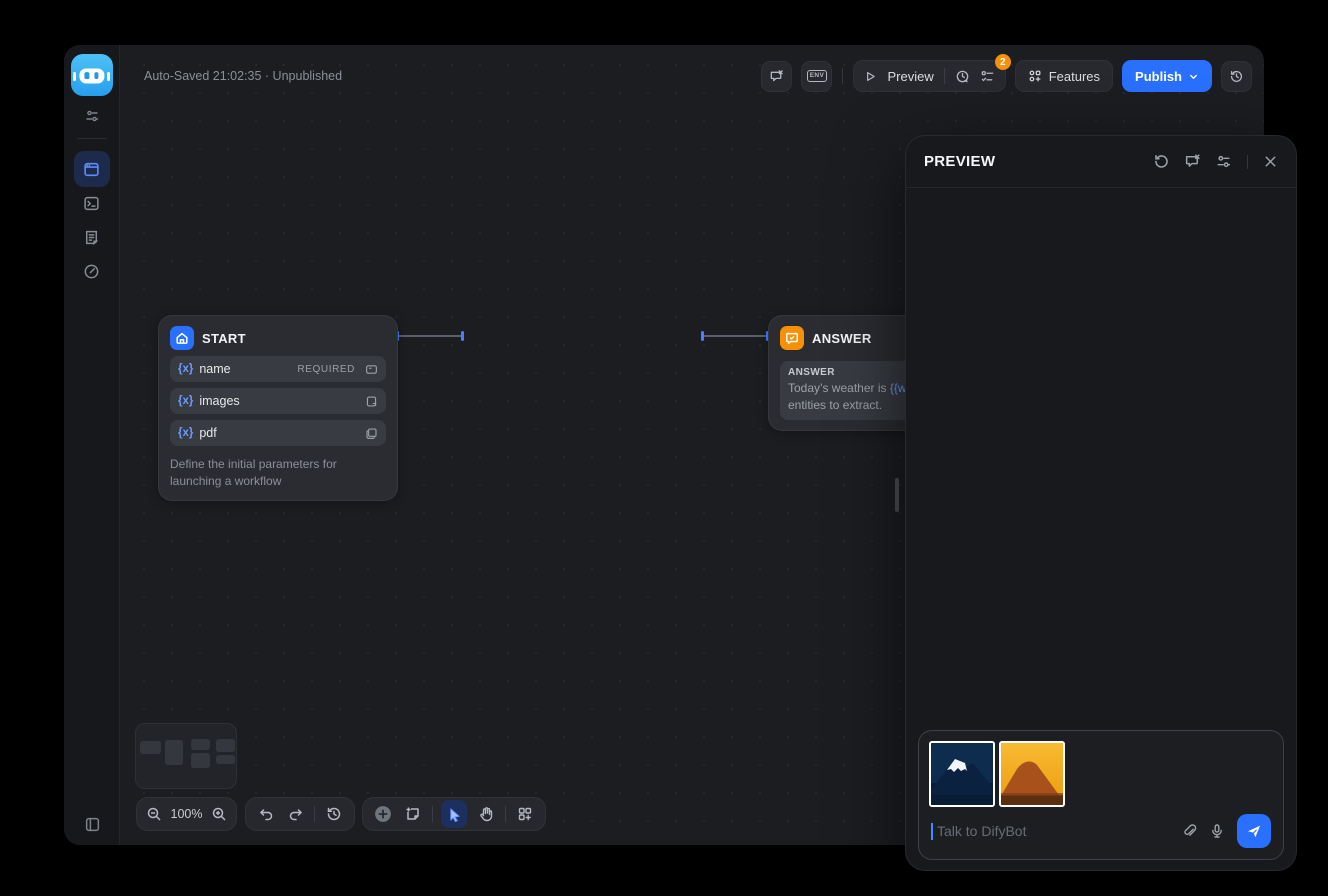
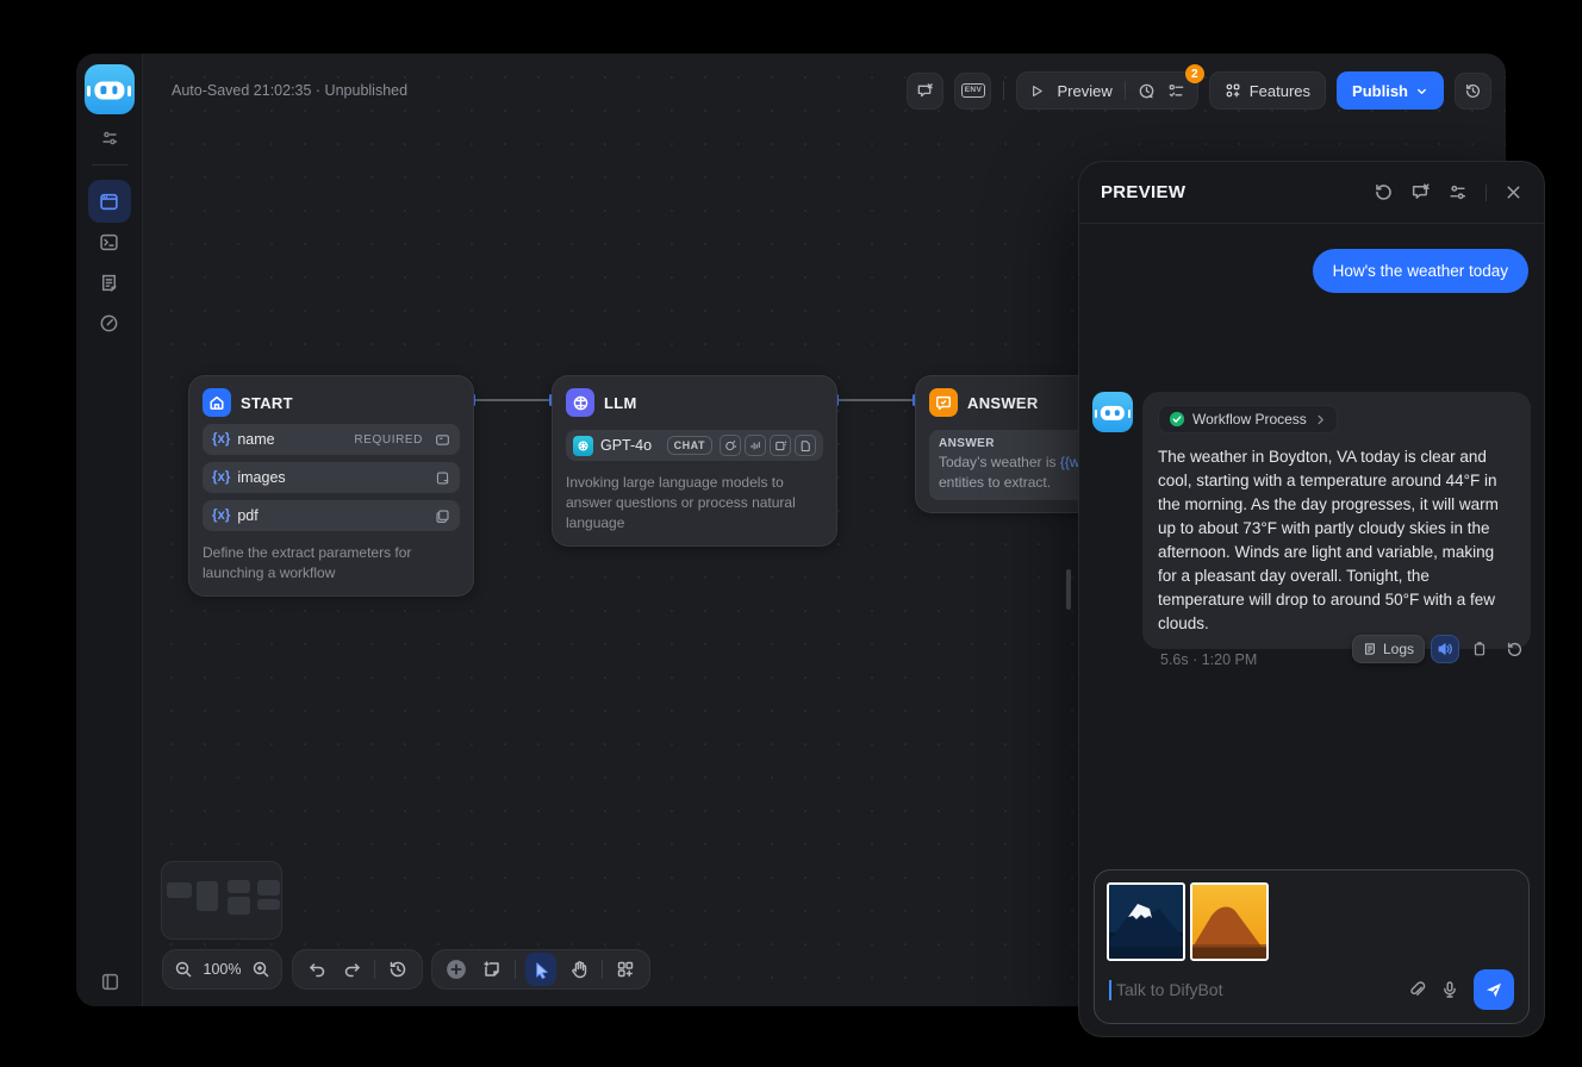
  START
  {x}
  name
  REQUIRED
  {x}
  images
  {x}
  pdf
- Define the initial parameters for launching a workflow
+ Define the extract parameters for launching a workflow
+ LLM
+ GPT-4o
+ CHAT
+ Invoking large language models to answer questions or process natural language
  ANSWER
  ANSWER
  Today’s weather is {{w
  entities to extract.
  100%
  Auto-Saved 21:02:35 · Unpublished
  Preview
  2
  Features
  Publish
  PREVIEW
+ How's the weather today
+ Workflow Process
+ The weather in Boydton, VA today is clear and cool, starting with a temperature around 44°F in the morning. As the day progresses, it will warm up to about 73°F with partly cloudy skies in the afternoon. Winds are light and variable, making for a pleasant day overall. Tonight, the temperature will drop to around 50°F with a few clouds.
+ Logs
+ 5.6s · 1:20 PM
  Talk to DifyBot
